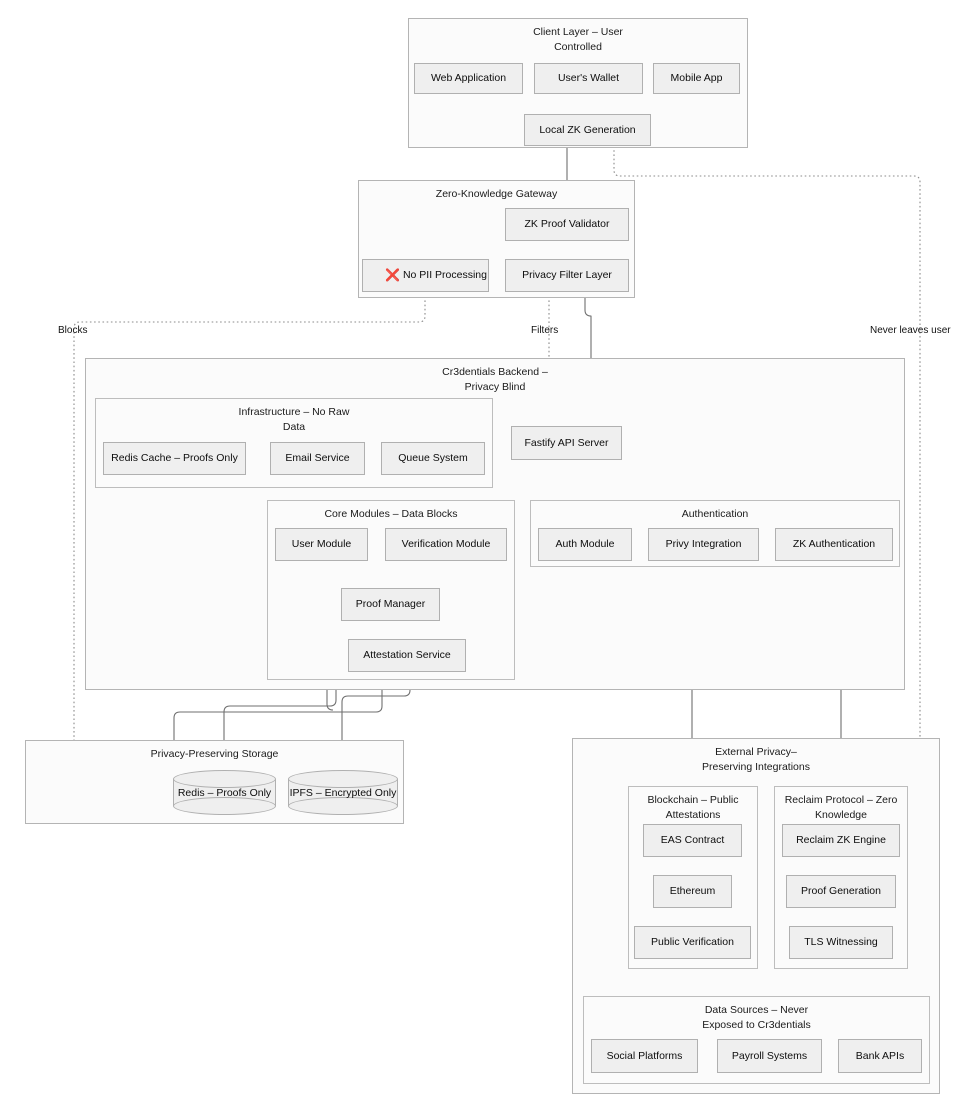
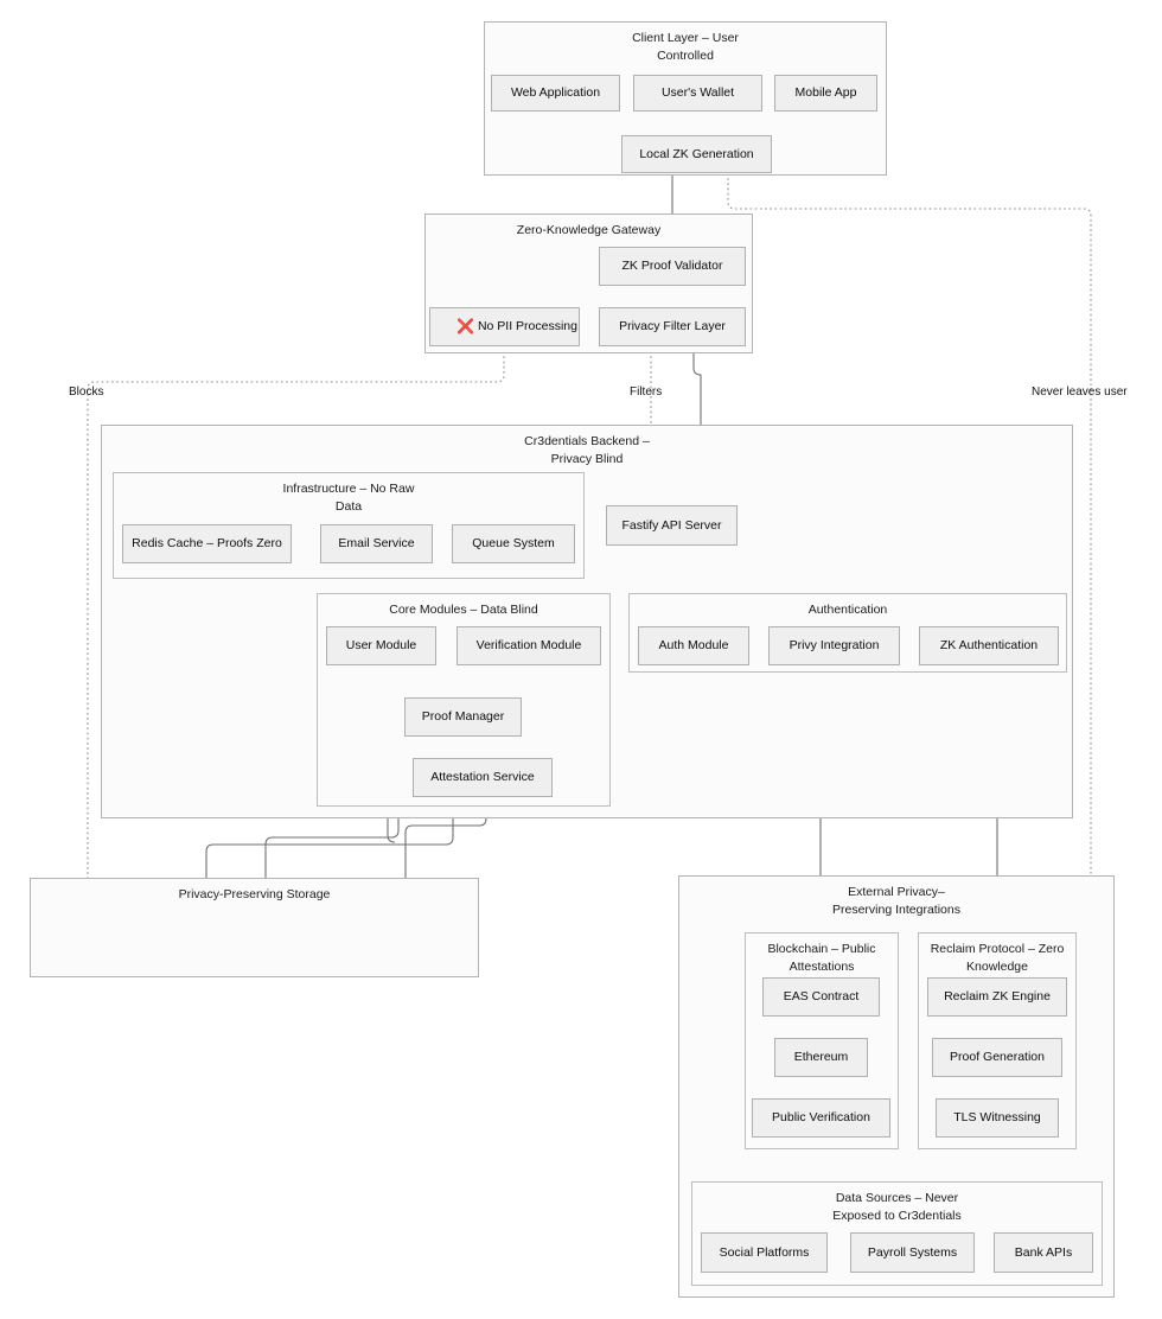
  Client Layer – User
  Controlled
  Web Application
  User's Wallet
  Mobile App
  Local ZK Generation
  Zero-Knowledge Gateway
  ZK Proof Validator
  ❌
  No PII Processing
  Privacy Filter Layer
  Blocks
  Filters
  Never leaves user
  Cr3dentials Backend –
  Privacy Blind
  Infrastructure – No Raw
  Data
- Redis Cache – Proofs Only
+ Redis Cache – Proofs Zero
  Email Service
  Queue System
  Fastify API Server
- Core Modules – Data Blocks
+ Core Modules – Data Blind
  User Module
  Verification Module
  Proof Manager
  Attestation Service
  Authentication
  Auth Module
  Privy Integration
  ZK Authentication
  Privacy-Preserving Storage
- Redis – Proofs Only
- IPFS – Encrypted Only
  External Privacy–
  Preserving Integrations
  Blockchain – Public
  Attestations
  EAS Contract
  Ethereum
  Public Verification
  Reclaim Protocol – Zero
  Knowledge
  Reclaim ZK Engine
  Proof Generation
  TLS Witnessing
  Data Sources – Never
  Exposed to Cr3dentials
  Social Platforms
  Payroll Systems
  Bank APIs
